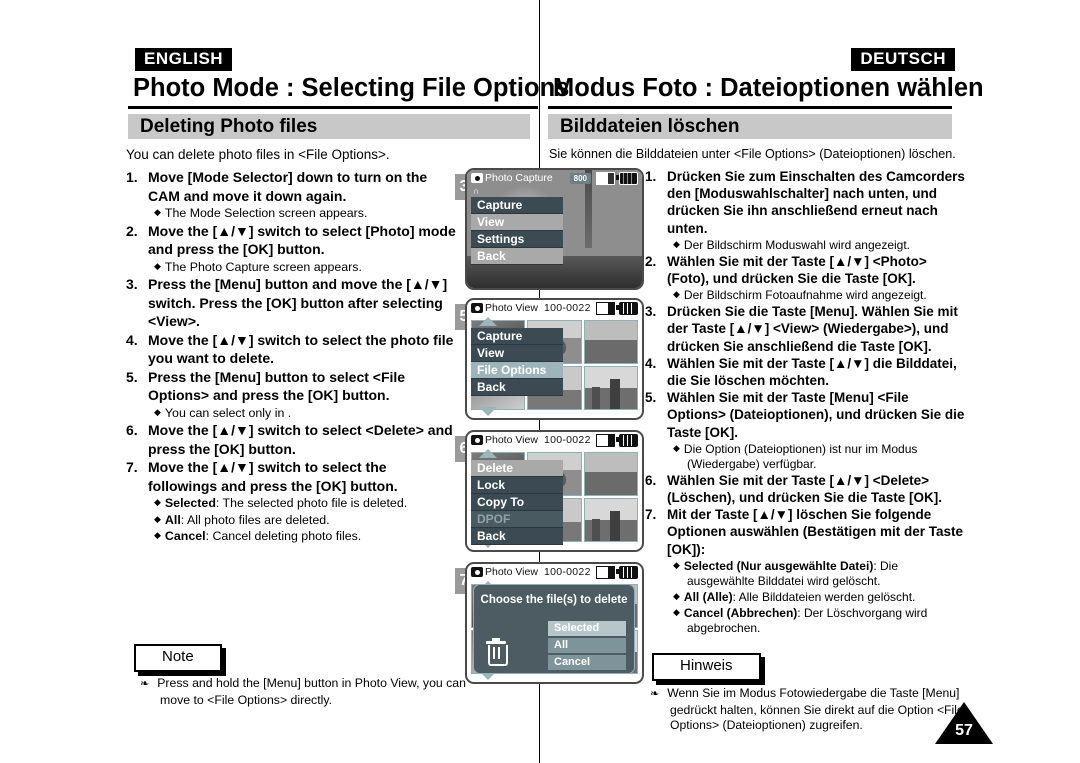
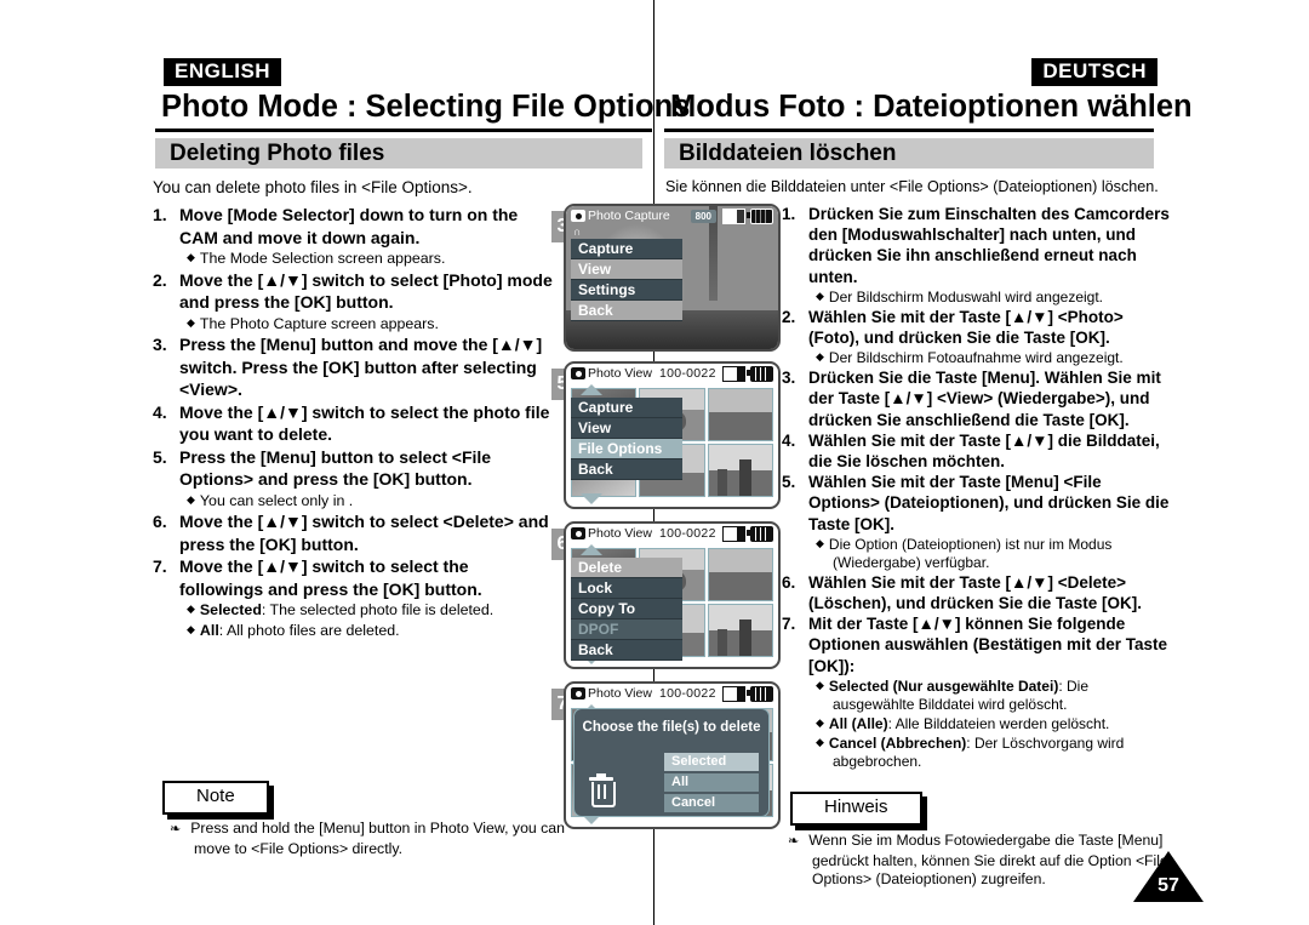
  ENGLISH
  DEUTSCH
  Photo Mode : Selecting File Options
  Modus Foto : Dateioptionen wählen
  Deleting Photo files
  Bilddateien löschen
  You can delete photo files in <File Options>.
  Sie können die Bilddateien unter <File Options> (Dateioptionen) löschen.
  1.
  Move [Mode Selector] down to turn on the CAM and move it down again.
  ◆ The Mode Selection screen appears.
  2.
  Move the [▲/▼] switch to select [Photo] mode and press the [OK] button.
  ◆ The Photo Capture screen appears.
  3.
  Press the [Menu] button and move the [▲/▼] switch. Press the [OK] button after selecting <View>.
  4.
  Move the [▲/▼] switch to select the photo file you want to delete.
  5.
  Press the [Menu] button to select <File Options> and press the [OK] button.
  ◆ You can select only in .
  6.
  Move the [▲/▼] switch to select <Delete> and press the [OK] button.
  7.
  Move the [▲/▼] switch to select the followings and press the [OK] button.
  ◆ Selected: The selected photo file is deleted.
  ◆ All: All photo files are deleted.
- ◆ Cancel: Cancel deleting photo files.
  1.
  Drücken Sie zum Einschalten des Camcorders den [Moduswahlschalter] nach unten, und drücken Sie ihn anschließend erneut nach unten.
  ◆ Der Bildschirm Moduswahl wird angezeigt.
  2.
  Wählen Sie mit der Taste [▲/▼] <Photo> (Foto), und drücken Sie die Taste [OK].
  ◆ Der Bildschirm Fotoaufnahme wird angezeigt.
  3.
  Drücken Sie die Taste [Menu]. Wählen Sie mit der Taste [▲/▼] <View> (Wiedergabe>), und drücken Sie anschließend die Taste [OK].
  4.
  Wählen Sie mit der Taste [▲/▼] die Bilddatei, die Sie löschen möchten.
  5.
  Wählen Sie mit der Taste [Menu] <File Options> (Dateioptionen), und drücken Sie die Taste [OK].
  ◆ Die Option (Dateioptionen) ist nur im Modus (Wiedergabe) verfügbar.
  6.
  Wählen Sie mit der Taste [▲/▼] <Delete> (Löschen), und drücken Sie die Taste [OK].
  7.
- Mit der Taste [▲/▼] löschen Sie folgende Optionen auswählen (Bestätigen mit der Taste [OK]):
+ Mit der Taste [▲/▼] können Sie folgende Optionen auswählen (Bestätigen mit der Taste [OK]):
  ◆ Selected (Nur ausgewählte Datei): Die ausgewählte Bilddatei wird gelöscht.
  ◆ All (Alle): Alle Bilddateien werden gelöscht.
  ◆ Cancel (Abbrechen): Der Löschvorgang wird abgebrochen.
  Note
  ❧ Press and hold the [Menu] button in Photo View, you can move to <File Options> directly.
  Hinweis
  ❧ Wenn Sie im Modus Fotowiedergabe die Taste [Menu] gedrückt halten, können Sie direkt auf die Option <File Options> (Dateioptionen) zugreifen.
  57
  3
  Photo Capture
  800
  ∩
  Capture
  View
  Settings
  Back
  5
  Photo View
  100-0022
  Capture
  View
  File Options
  Back
  6
  Photo View
  100-0022
  Delete
  Lock
  Copy To
  DPOF
  Back
  7
  Photo View
  100-0022
  Choose the file(s) to delete
  Selected
  All
  Cancel
